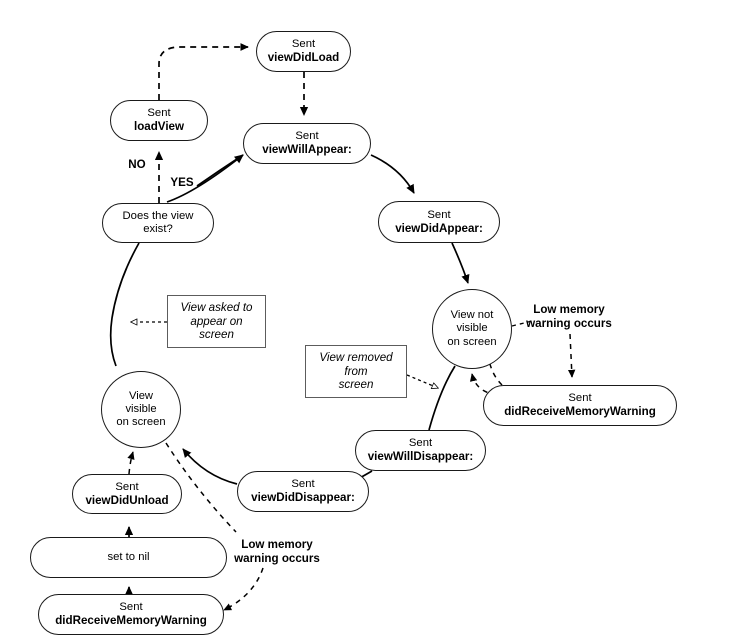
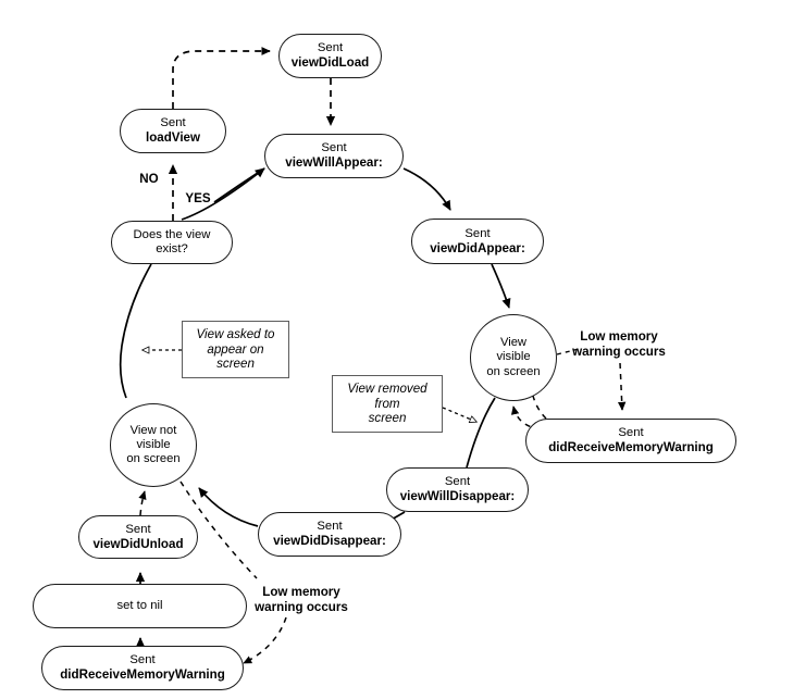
  Sent
  viewDidLoad
  Sent
  loadView
  Sent
  viewWillAppear:
  Does the view
  exist?
  Sent
  viewDidAppear:
- View not
+ View
  visible
  on screen
  View asked to
  appear on
  screen
  View removed
  from
  screen
  Sent
  didReceiveMemoryWarning
- View
+ View not
  visible
  on screen
  Sent
  viewWillDisappear:
  Sent
  viewDidDisappear:
  Sent
  viewDidUnload
  set to nil
  Sent
  didReceiveMemoryWarning
  NO
  YES
  Low memory
  warning occurs
  Low memory
  warning occurs
